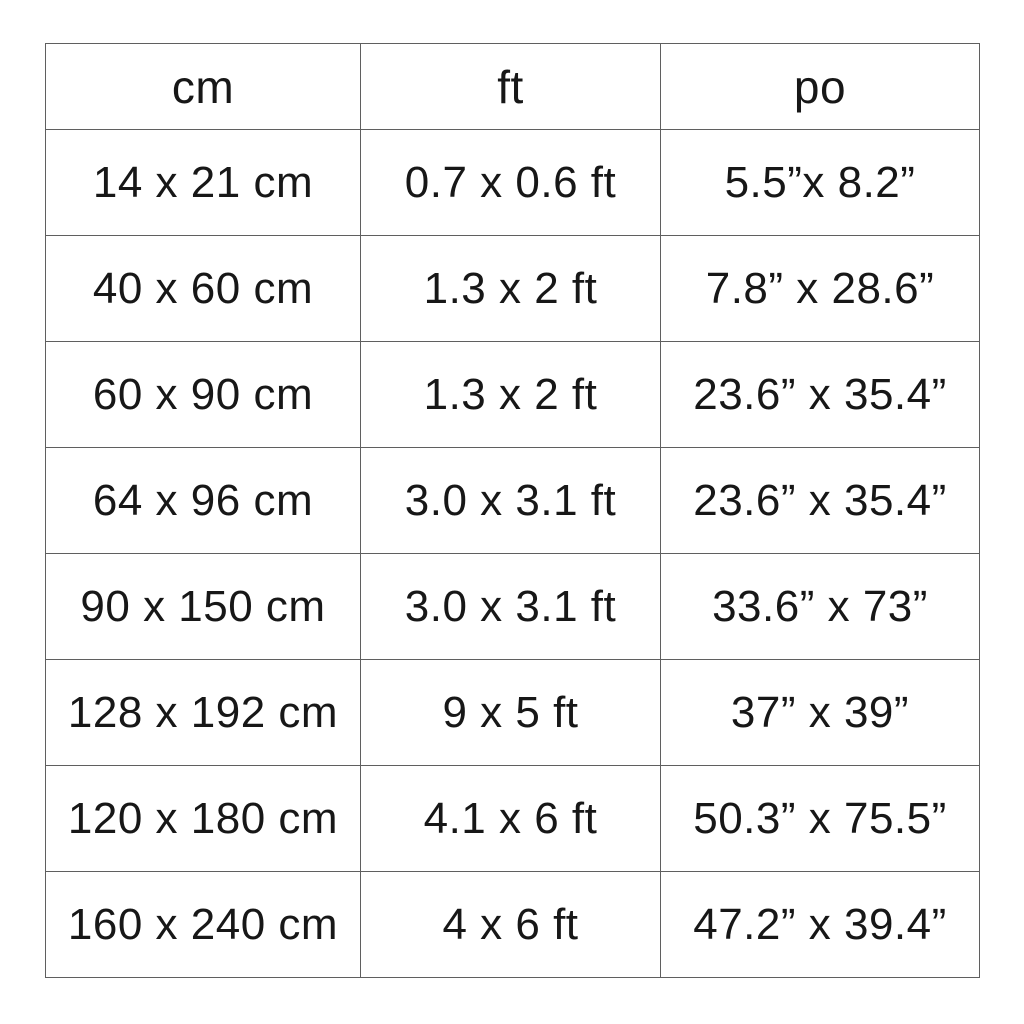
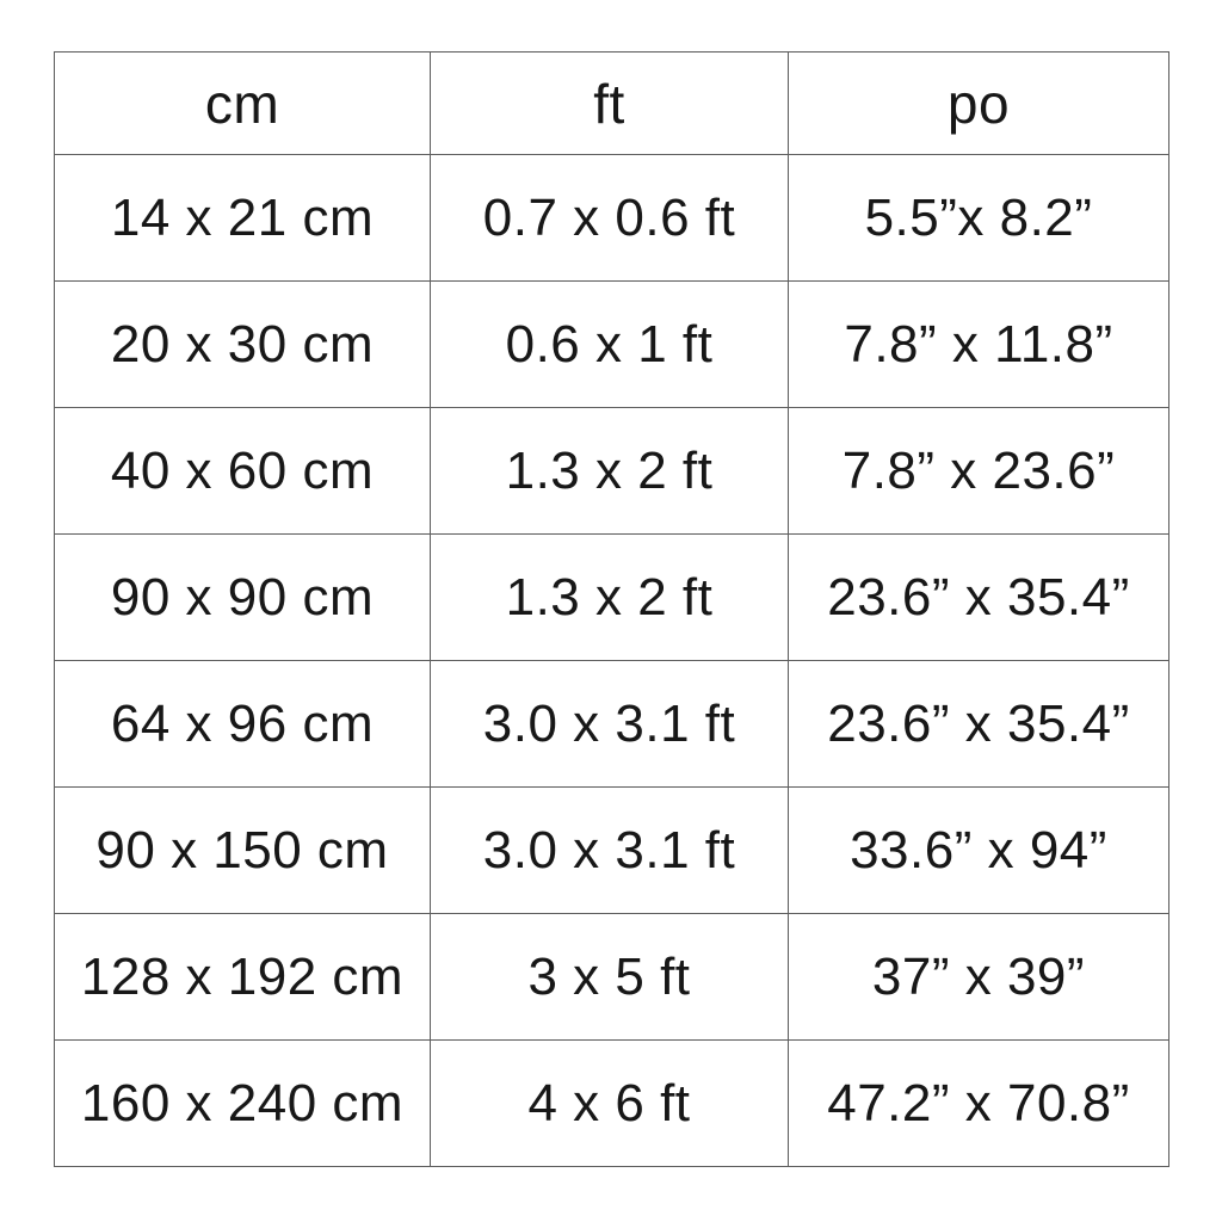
  cm	ft	po
  14 x 21 cm	0.7 x 0.6 ft	5.5”x 8.2”
+ 20 x 30 cm	0.6 x 1 ft	7.8” x 11.8”
- 40 x 60 cm	1.3 x 2 ft	7.8” x 28.6”
+ 40 x 60 cm	1.3 x 2 ft	7.8” x 23.6”
- 60 x 90 cm	1.3 x 2 ft	23.6” x 35.4”
+ 90 x 90 cm	1.3 x 2 ft	23.6” x 35.4”
  64 x 96 cm	3.0 x 3.1 ft	23.6” x 35.4”
- 90 x 150 cm	3.0 x 3.1 ft	33.6” x 73”
+ 90 x 150 cm	3.0 x 3.1 ft	33.6” x 94”
- 128 x 192 cm	9 x 5 ft	37” x 39”
+ 128 x 192 cm	3 x 5 ft	37” x 39”
- 120 x 180 cm	4.1 x 6 ft	50.3” x 75.5”
- 160 x 240 cm	4 x 6 ft	47.2” x 39.4”
+ 160 x 240 cm	4 x 6 ft	47.2” x 70.8”
